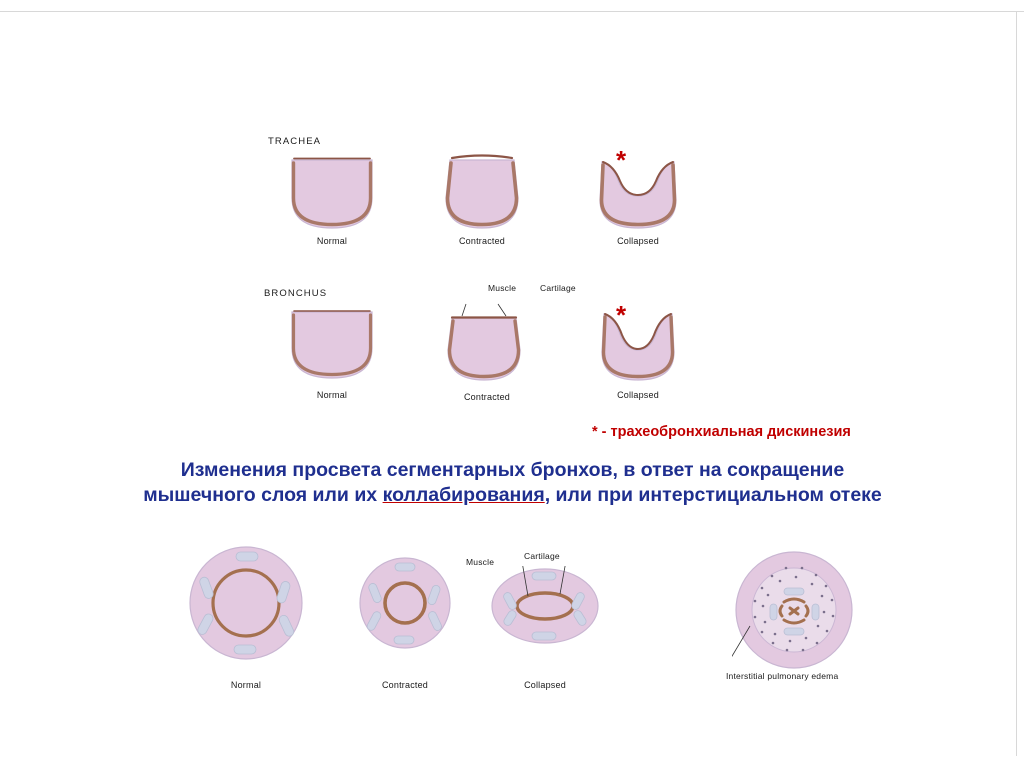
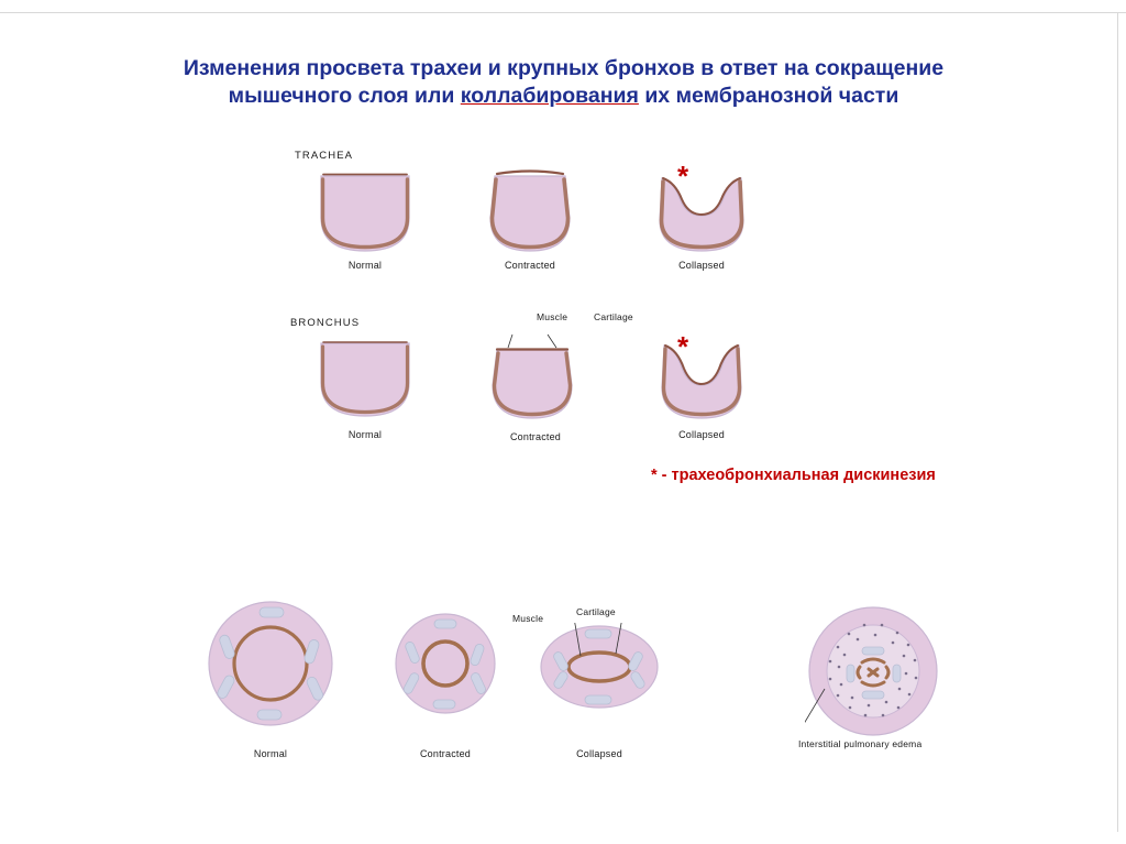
+ Изменения просвета трахеи и крупных бронхов в ответ на сокращение
+ мышечного слоя или коллабирования их мембранозной части
  TRACHEA
  BRONCHUS
  Normal
  Contracted
  *
  Collapsed
  Normal
  Muscle
  Cartilage
  Contracted
  *
  Collapsed
  * - трахеобронхиальная дискинезия
- Изменения просвета сегментарных бронхов, в ответ на сокращение
- мышечного слоя или их коллабирования, или при интерстициальном отеке
  Normal
  Contracted
  Muscle
  Cartilage
  Collapsed
  Interstitial pulmonary edema
